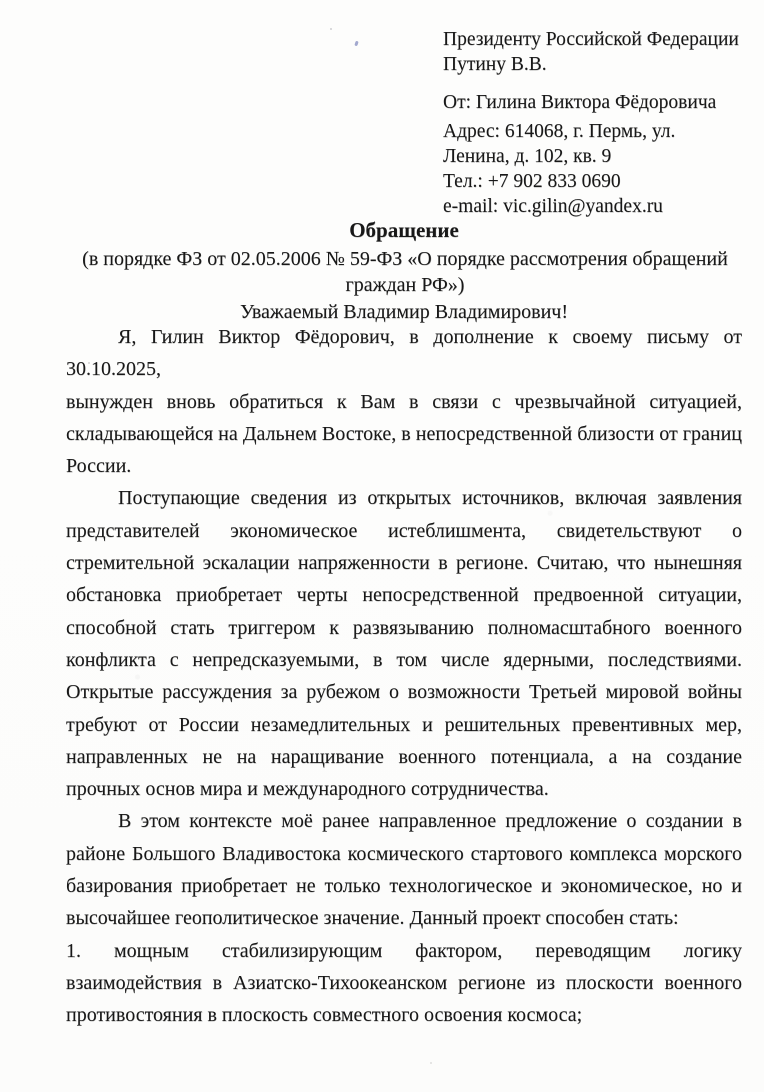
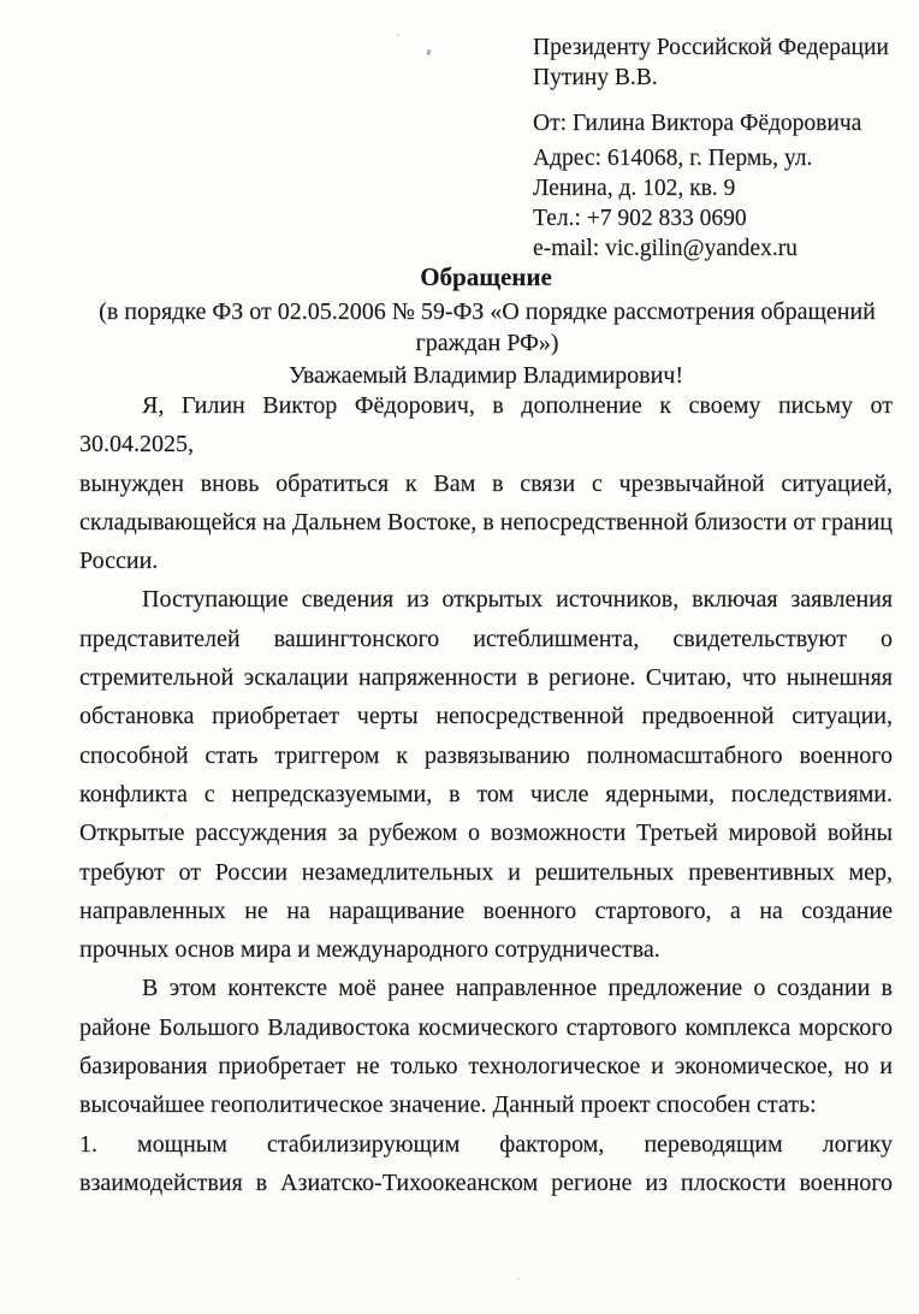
  Президенту Российской Федерации
  Путину В.В.
  От: Гилина Виктора Фёдоровича
  Адрес: 614068, г. Пермь, ул.
  Ленина, д. 102, кв. 9
  Тел.: +7 902 833 0690
  e-mail: vic.gilin@yandex.ru
  Обращение
  (в порядке ФЗ от 02.05.2006 № 59-ФЗ «О порядке рассмотрения обращений
  граждан РФ»)
  Уважаемый Владимир Владимирович!
- Я, Гилин Виктор Фёдорович, в дополнение к своему письму от 30.10.2025,
+ Я, Гилин Виктор Фёдорович, в дополнение к своему письму от 30.04.2025,
  вынужден вновь обратиться к Вам в связи с чрезвычайной ситуацией,
  складывающейся на Дальнем Востоке, в непосредственной близости от границ
  России.
  Поступающие сведения из открытых источников, включая заявления
- представителей экономическое истеблишмента, свидетельствуют о
+ представителей вашингтонского истеблишмента, свидетельствуют о
  стремительной эскалации напряженности в регионе. Считаю, что нынешняя
  обстановка приобретает черты непосредственной предвоенной ситуации,
  способной стать триггером к развязыванию полномасштабного военного
  конфликта с непредсказуемыми, в том числе ядерными, последствиями.
  Открытые рассуждения за рубежом о возможности Третьей мировой войны
  требуют от России незамедлительных и решительных превентивных мер,
- направленных не на наращивание военного потенциала, а на создание
+ направленных не на наращивание военного стартового, а на создание
  прочных основ мира и международного сотрудничества.
  В этом контексте моё ранее направленное предложение о создании в
  районе Большого Владивостока космического стартового комплекса морского
  базирования приобретает не только технологическое и экономическое, но и
  высочайшее геополитическое значение. Данный проект способен стать:
  1. мощным стабилизирующим фактором, переводящим логику
  взаимодействия в Азиатско-Тихоокеанском регионе из плоскости военного
- противостояния в плоскость совместного освоения космоса;
